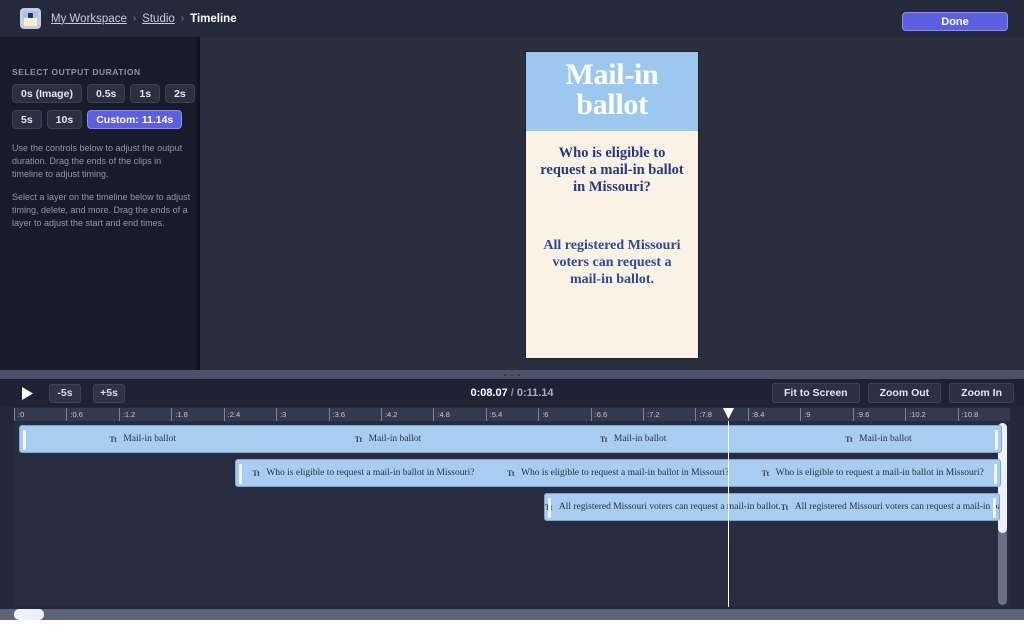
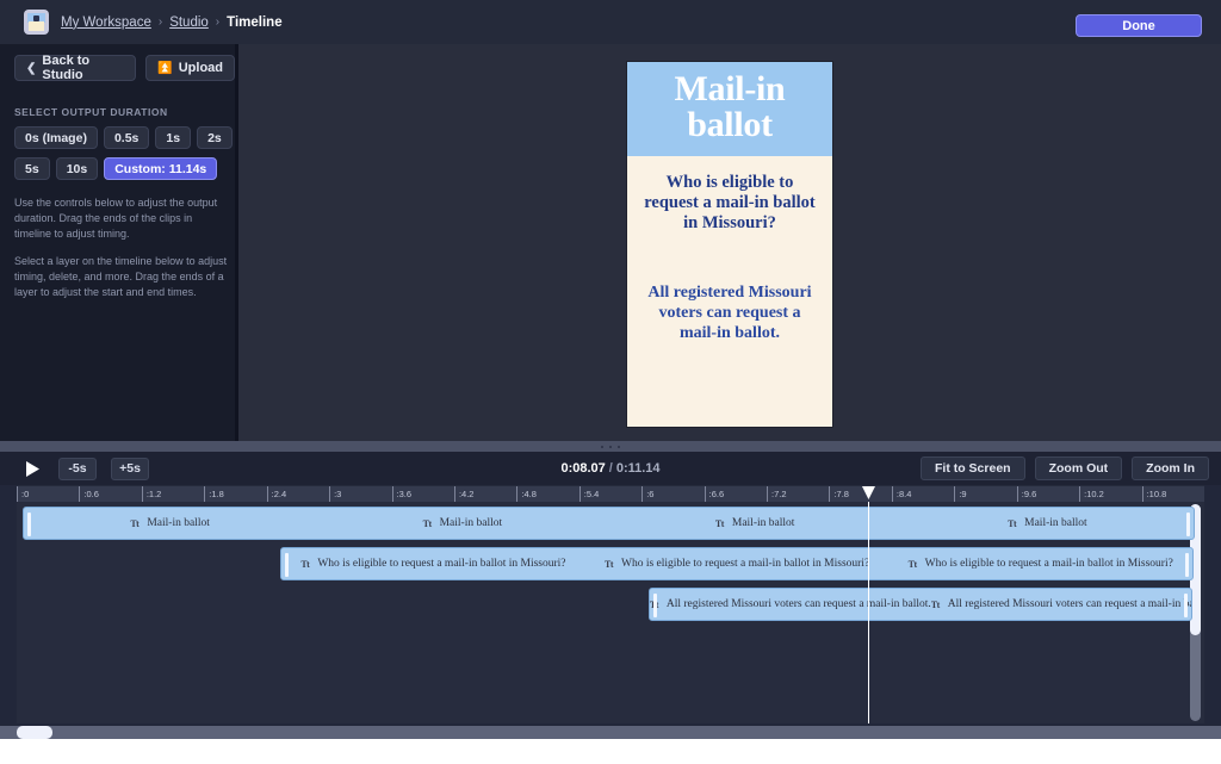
  My Workspace
  ›
  Studio
  ›
  Timeline
  Done
+ ❮
+ Back to Studio
+ ⏫
+ Upload
  SELECT OUTPUT DURATION
  0s (Image)
  0.5s
  1s
  2s
  5s
  10s
  Custom: 11.14s
  Use the controls below to adjust the output duration. Drag the ends of the clips in timeline to adjust timing.
  Select a layer on the timeline below to adjust timing, delete, and more. Drag the ends of a layer to adjust the start and end times.
  Mail-in ballot
  Who is eligible to request a mail-in ballot in Missouri?
  All registered Missouri voters can request a mail-in ballot.
  -5s
  +5s
  0:08.07
  /
  0:11.14
  Fit to Screen
  Zoom Out
  Zoom In
  :0
  :0.6
  :1.2
  :1.8
  :2.4
  :3
  :3.6
  :4.2
  :4.8
  :5.4
  :6
  :6.6
  :7.2
  :7.8
  :8.4
  :9
  :9.6
  :10.2
  :10.8
  Tt
  Mail-in ballot
  Tt
  Mail-in ballot
  Tt
  Mail-in ballot
  Tt
  Mail-in ballot
  Tt
  Who is eligible to request a mail-in ballot in Missouri?
  Tt
  Who is eligible to request a mail-in ballot in Missouri
  Tt
  Who is eligible to request a mail-in ballot in Missouri?
  All registered Missouri voters can request a mail-in ballot.
  Tt
  All registered Missouri voters can request a mail-in
